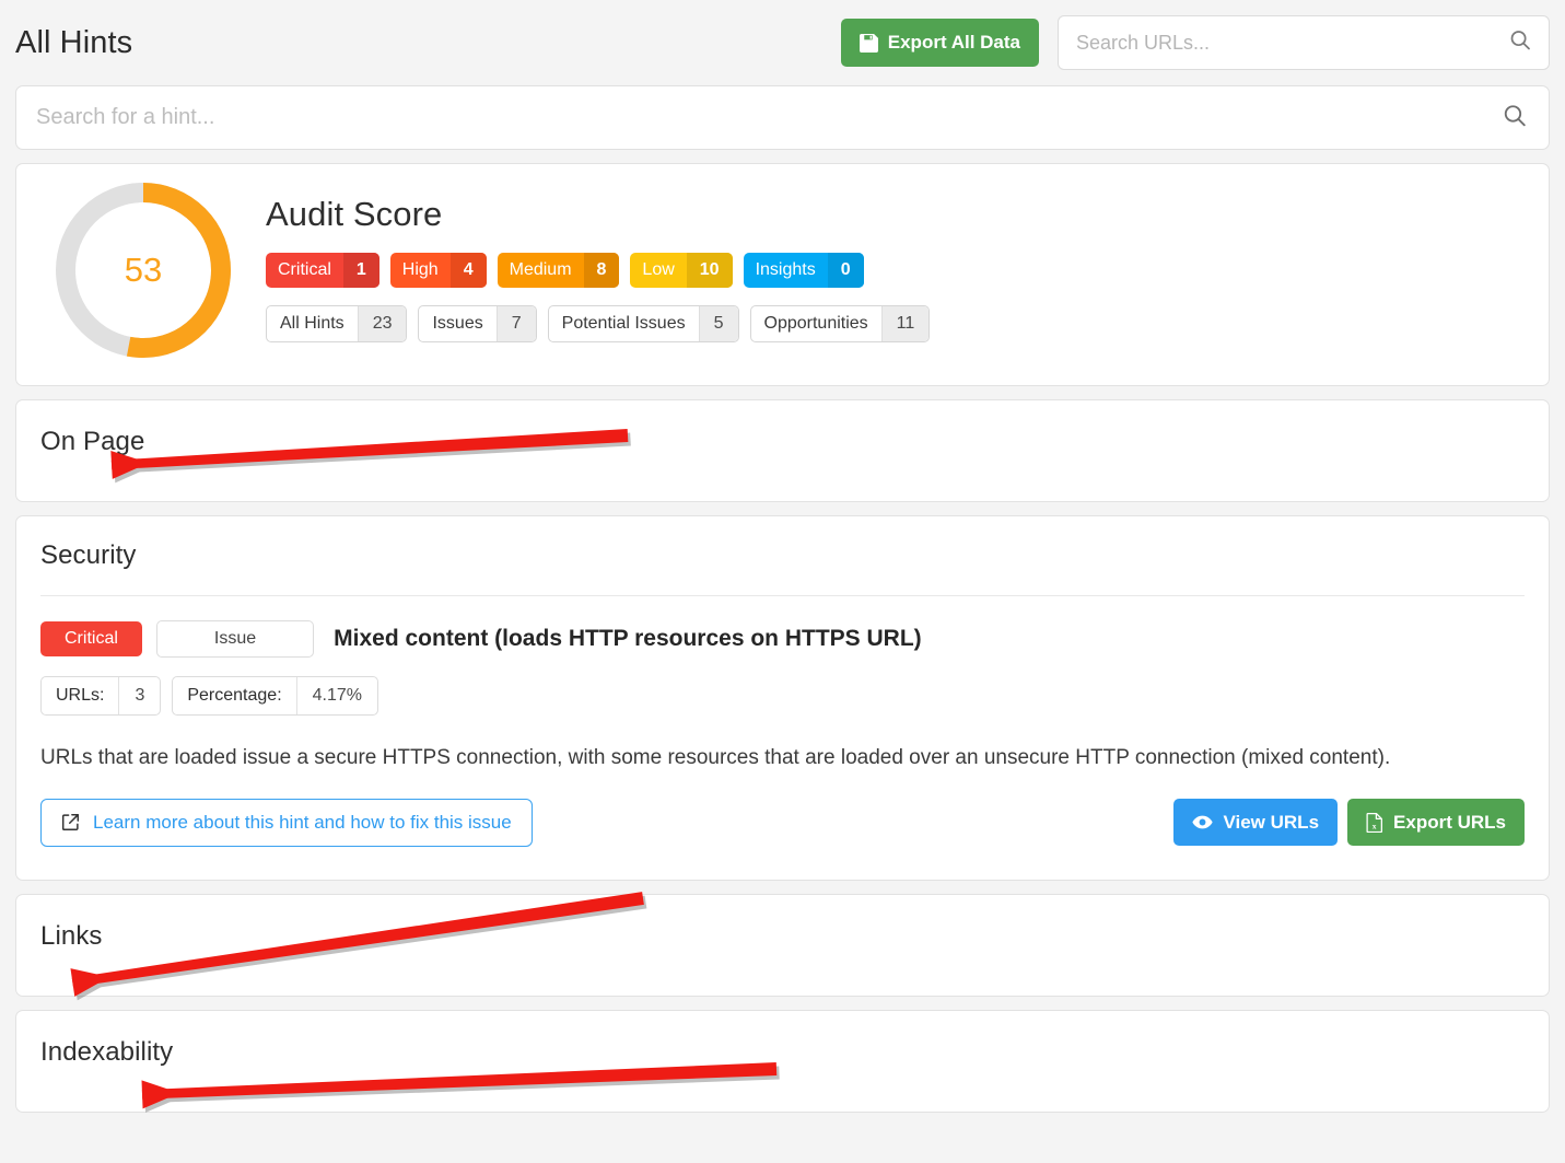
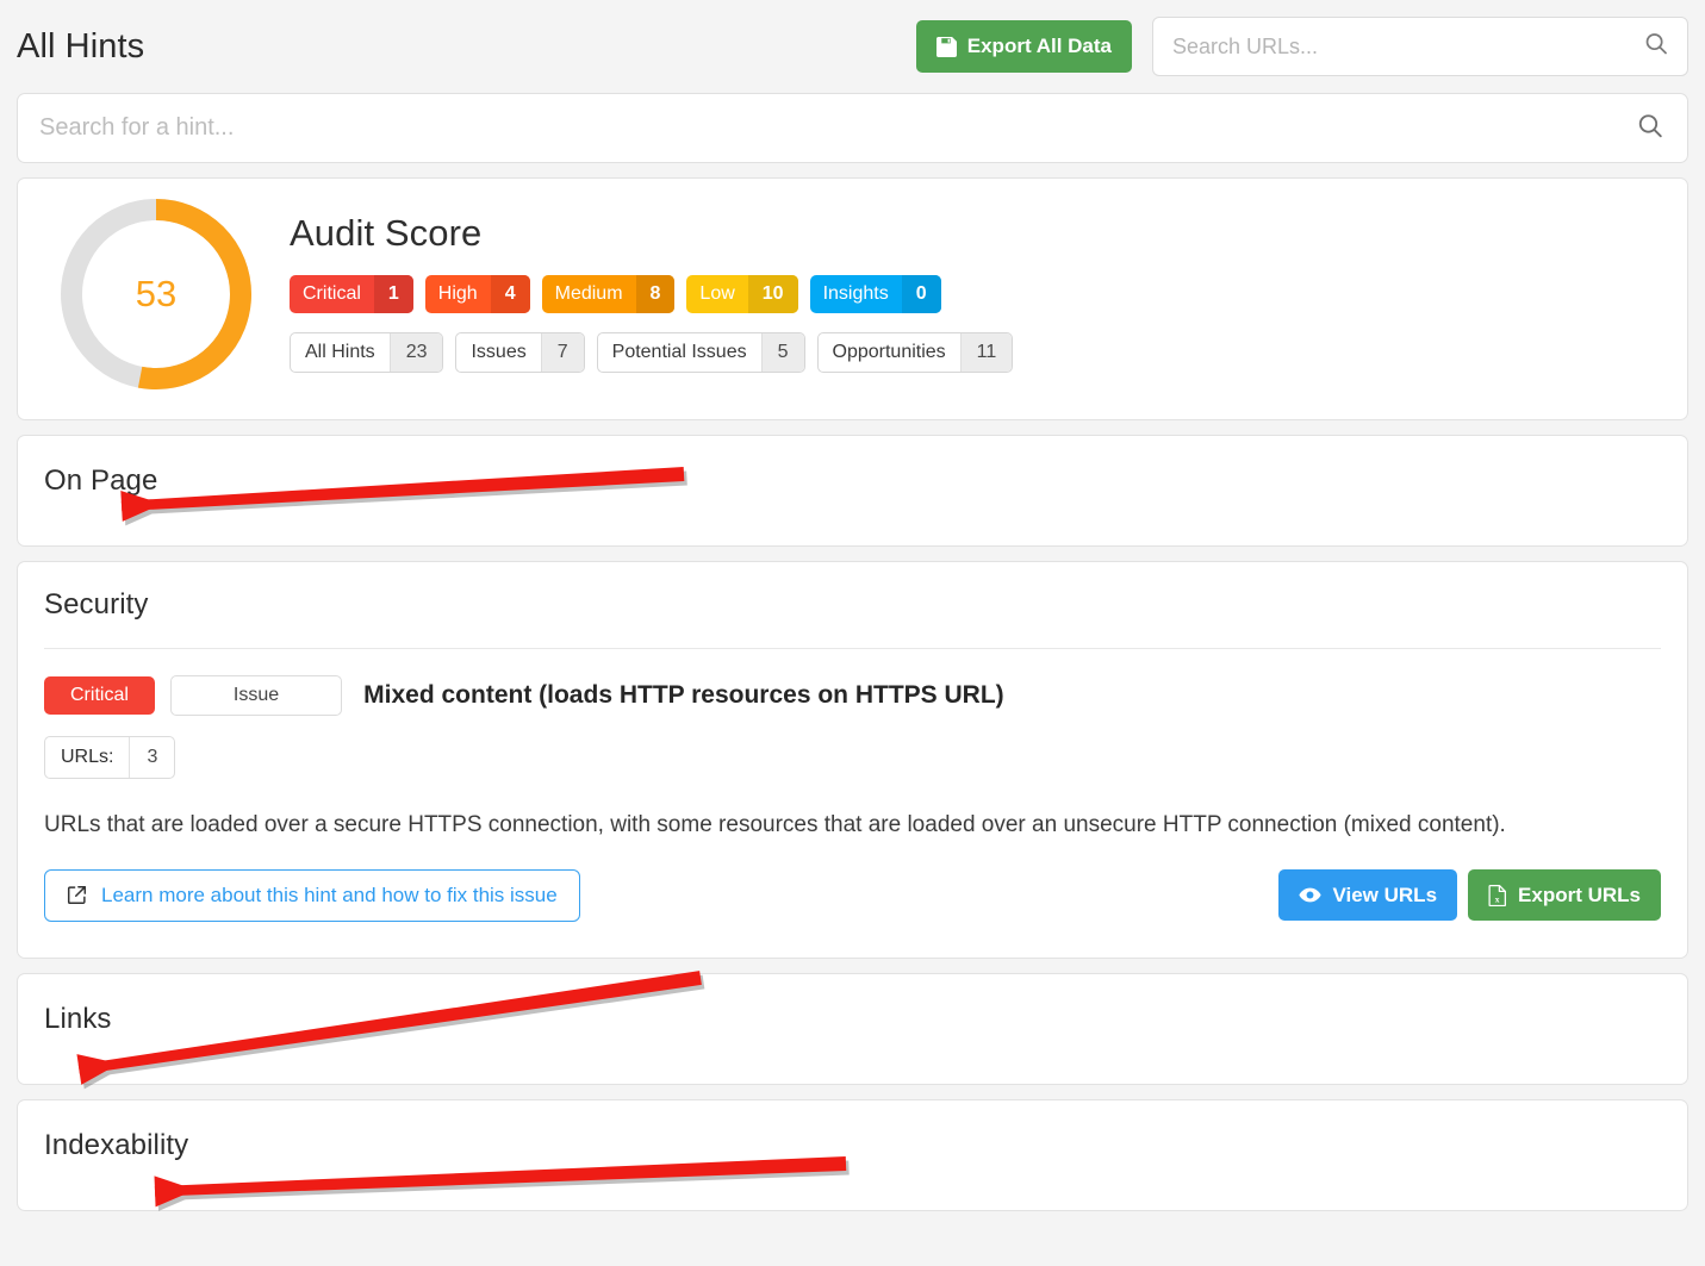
  All Hints
  Export All Data
  Search URLs...
  Search for a hint...
  53
  Audit Score
  Critical
  1
  High
  4
  Medium
  8
  Low
  10
  Insights
  0
  All Hints
  23
  Issues
  7
  Potential Issues
  5
  Opportunities
  11
  On Page
  Security
  Critical
  Issue
  Mixed content (loads HTTP resources on HTTPS URL)
  URLs:
  3
- Percentage:
- 4.17%
- URLs that are loaded issue a secure HTTPS connection, with some resources that are loaded over an unsecure HTTP connection (mixed content).
+ URLs that are loaded over a secure HTTPS connection, with some resources that are loaded over an unsecure HTTP connection (mixed content).
  Learn more about this hint and how to fix this issue
  View URLs
  x
  Export URLs
  Links
  Indexability
